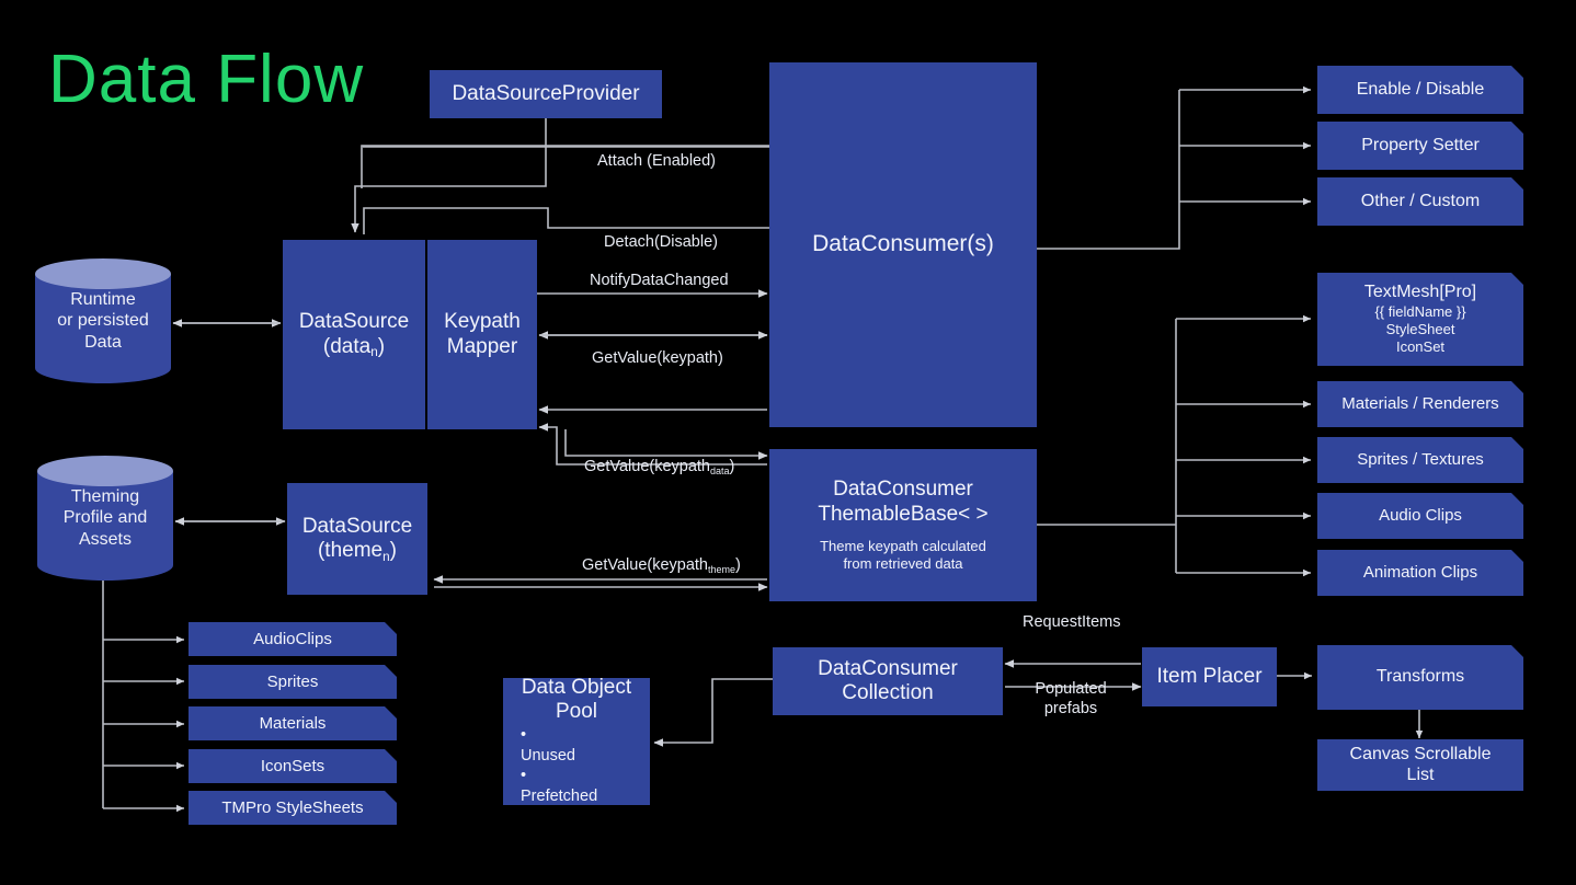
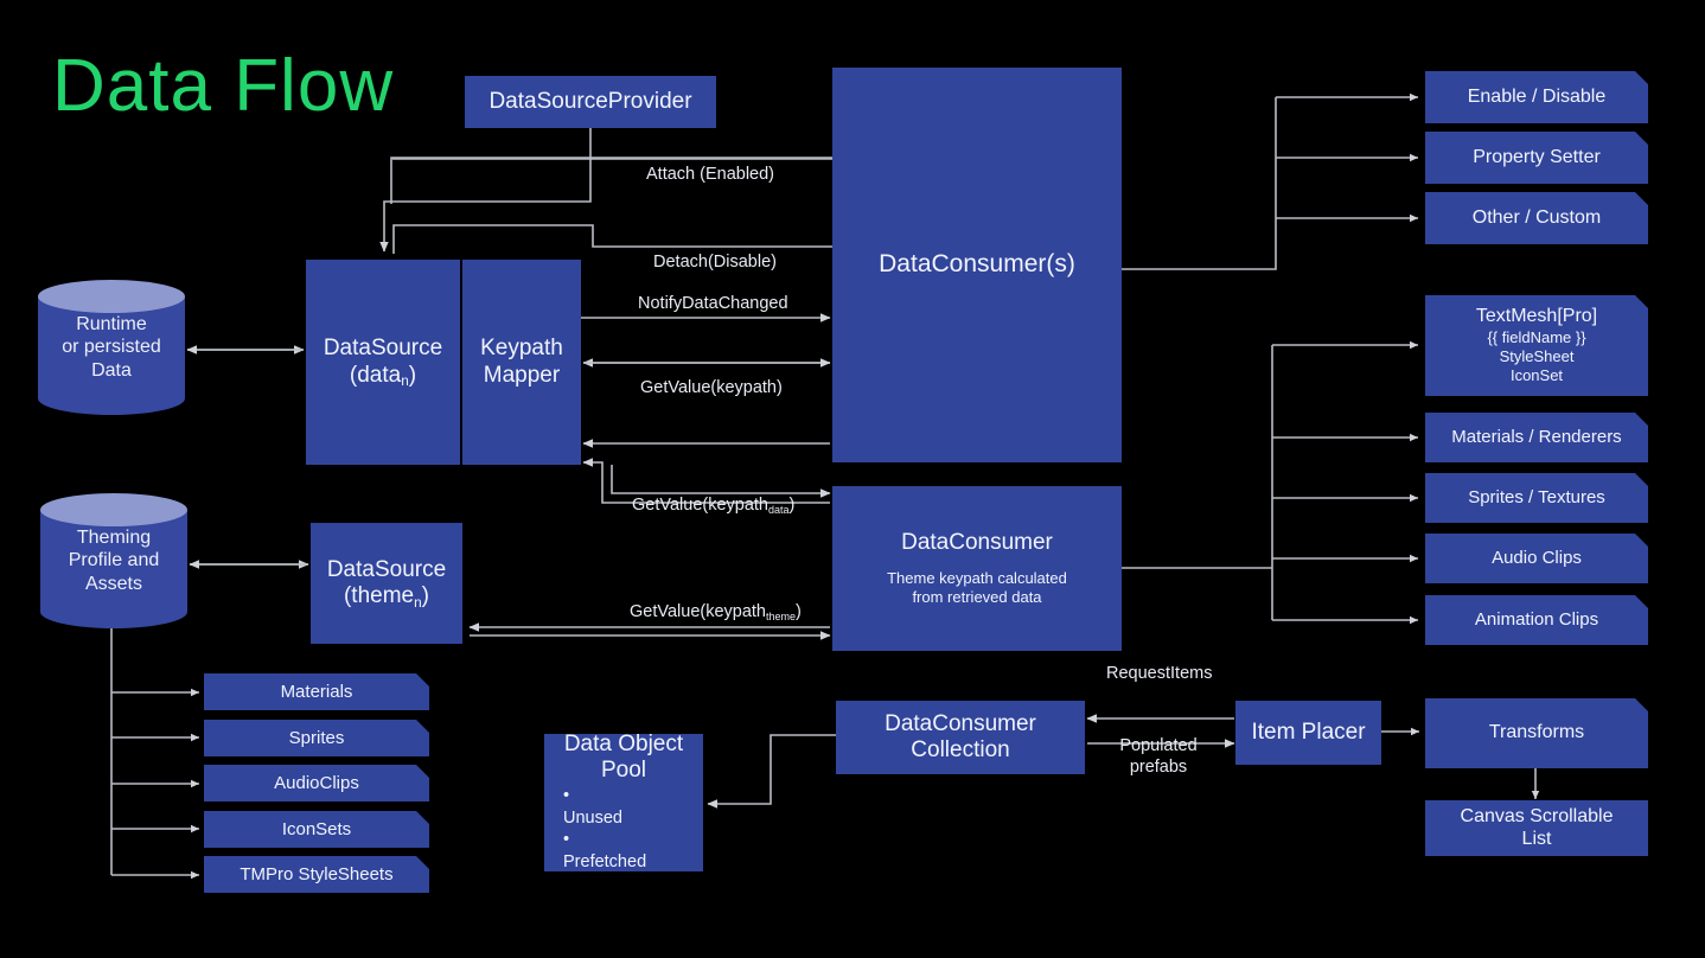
  Data Flow
  Runtime
  or persisted
  Data
  Theming
  Profile and
  Assets
  DataSourceProvider
  DataConsumer(s)
  DataSource
  (datan)
  Keypath
  Mapper
  DataSource
  (themen)
  DataConsumer
- ThemableBase< >
  Theme keypath calculated
  from retrieved data
  DataConsumer
  Collection
  Item Placer
  Data Object
  Pool
  •
  Unused
  •
  Prefetched
  Enable / Disable
  Property Setter
  Other / Custom
  TextMesh[Pro]
  {{ fieldName }}
  StyleSheet
  IconSet
  Materials / Renderers
  Sprites / Textures
  Audio Clips
  Animation Clips
  Transforms
  Canvas Scrollable
  List
- AudioClips
+ Materials
  Sprites
- Materials
+ AudioClips
  IconSets
  TMPro StyleSheets
  Attach (Enabled)
  Detach(Disable)
  NotifyDataChanged
  GetValue(keypath)
  GetValue(keypathdata)
  GetValue(keypaththeme)
  RequestItems
  Populated
  prefabs
